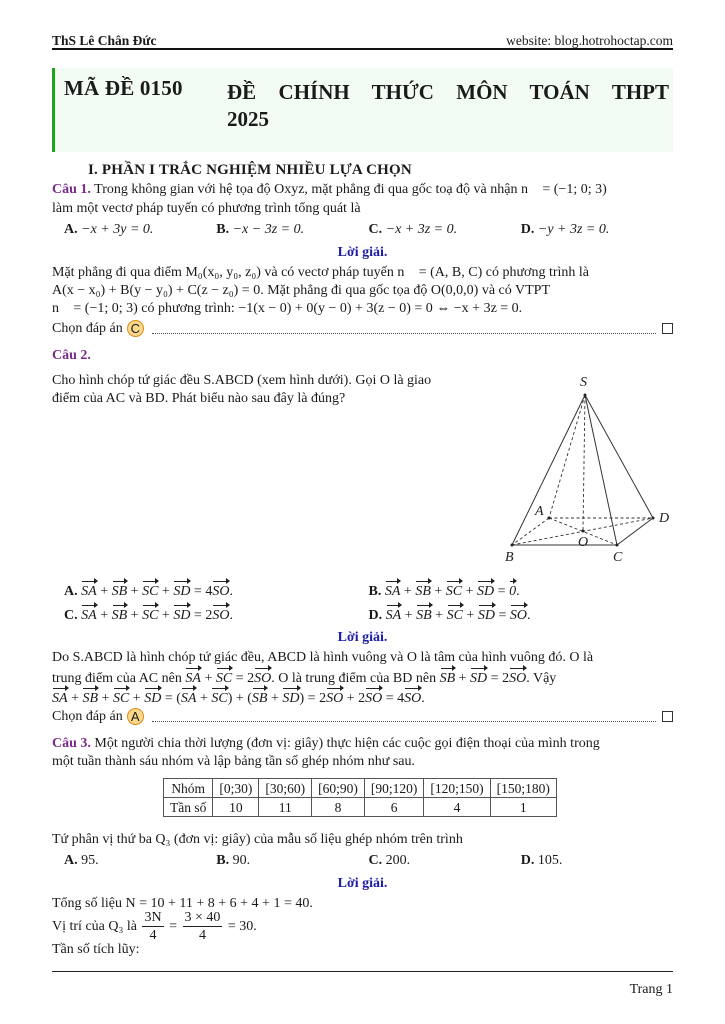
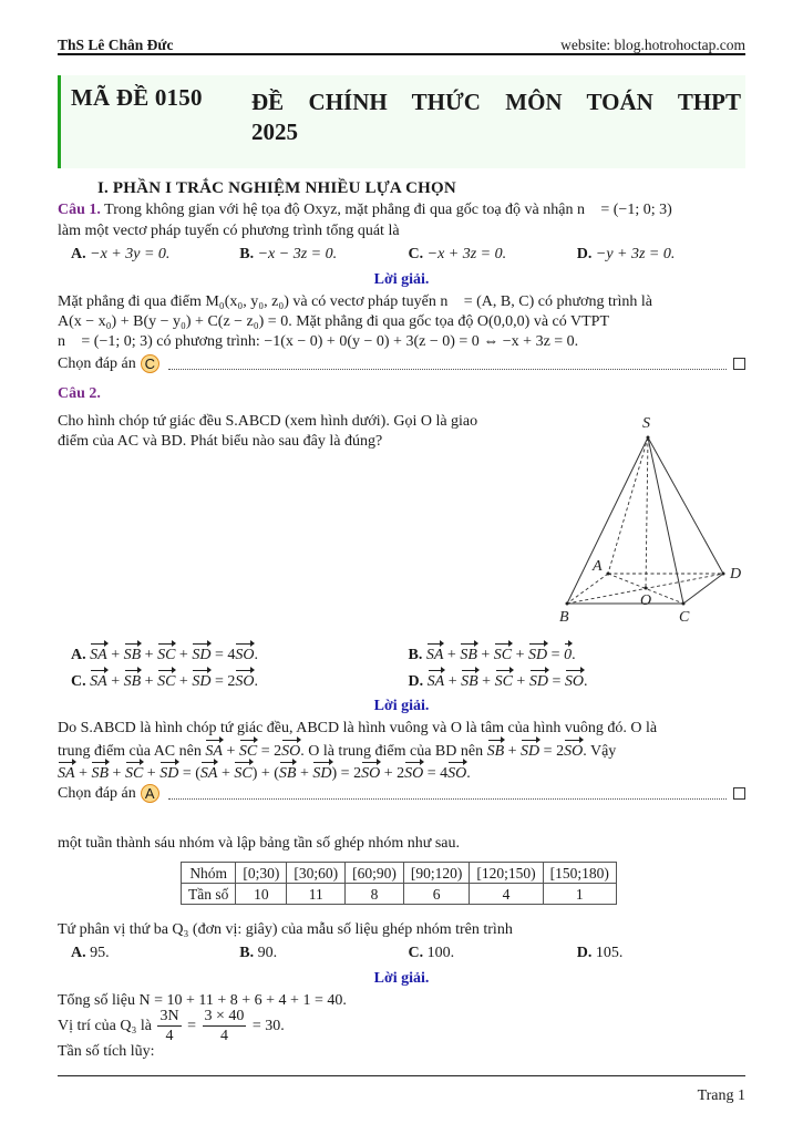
  ThS Lê Chân Đức
  website: blog.hotrohoctap.com
  MÃ ĐỀ 0150
  ĐỀ CHÍNH THỨC MÔN TOÁN THPT 2025
  I. PHẦN I TRẮC NGHIỆM NHIỀU LỰA CHỌN
  Câu 1. Trong không gian với hệ tọa độ Oxyz, mặt phẳng đi qua gốc toạ độ và nhận n⃗ = (−1; 0; 3)
  làm một vectơ pháp tuyến có phương trình tổng quát là
  A. −x + 3y = 0.
  B. −x − 3z = 0.
  C. −x + 3z = 0.
  D. −y + 3z = 0.
  Lời giải.
  Mặt phẳng đi qua điểm M₀(x₀, y₀, z₀) và có vectơ pháp tuyến n⃗ = (A, B, C) có phương trình là
  A(x − x₀) + B(y − y₀) + C(z − z₀) = 0. Mặt phẳng đi qua gốc tọa độ O(0,0,0) và có VTPT
  n⃗ = (−1; 0; 3) có phương trình: −1(x − 0) + 0(y − 0) + 3(z − 0) = 0 ⇔ −x + 3z = 0.
  Chọn đáp án
  C
  Câu 2.
  Cho hình chóp tứ giác đều S.ABCD (xem hình dưới). Gọi O là giao
  điểm của AC và BD. Phát biểu nào sau đây là đúng?
  S
  A
  D
  B
  C
  O
  A. SA + SB + SC + SD = 4SO.
  B. SA + SB + SC + SD = 0.
  C. SA + SB + SC + SD = 2SO.
  D. SA + SB + SC + SD = SO.
  Lời giải.
  Do S.ABCD là hình chóp tứ giác đều, ABCD là hình vuông và O là tâm của hình vuông đó. O là
  trung điểm của AC nên SA + SC = 2SO. O là trung điểm của BD nên SB + SD = 2SO. Vậy
  SA + SB + SC + SD = (SA + SC) + (SB + SD) = 2SO + 2SO = 4SO.
  Chọn đáp án
  A
- Câu 3. Một người chia thời lượng (đơn vị: giây) thực hiện các cuộc gọi điện thoại của mình trong
  một tuần thành sáu nhóm và lập bảng tần số ghép nhóm như sau.
  Nhóm	[0;30)	[30;60)	[60;90)	[90;120)	[120;150)	[150;180)
  Tần số	10	11	8	6	4	1
  Tứ phân vị thứ ba Q₃ (đơn vị: giây) của mẫu số liệu ghép nhóm trên trình
  A. 95.
  B. 90.
- C. 200.
+ C. 100.
  D. 105.
  Lời giải.
  Tổng số liệu N = 10 + 11 + 8 + 6 + 4 + 1 = 40.
  Vị trí của Q₃ là
  3N
  4
  =
  3 × 40
  4
  = 30.
  Tần số tích lũy:
  Trang 1
